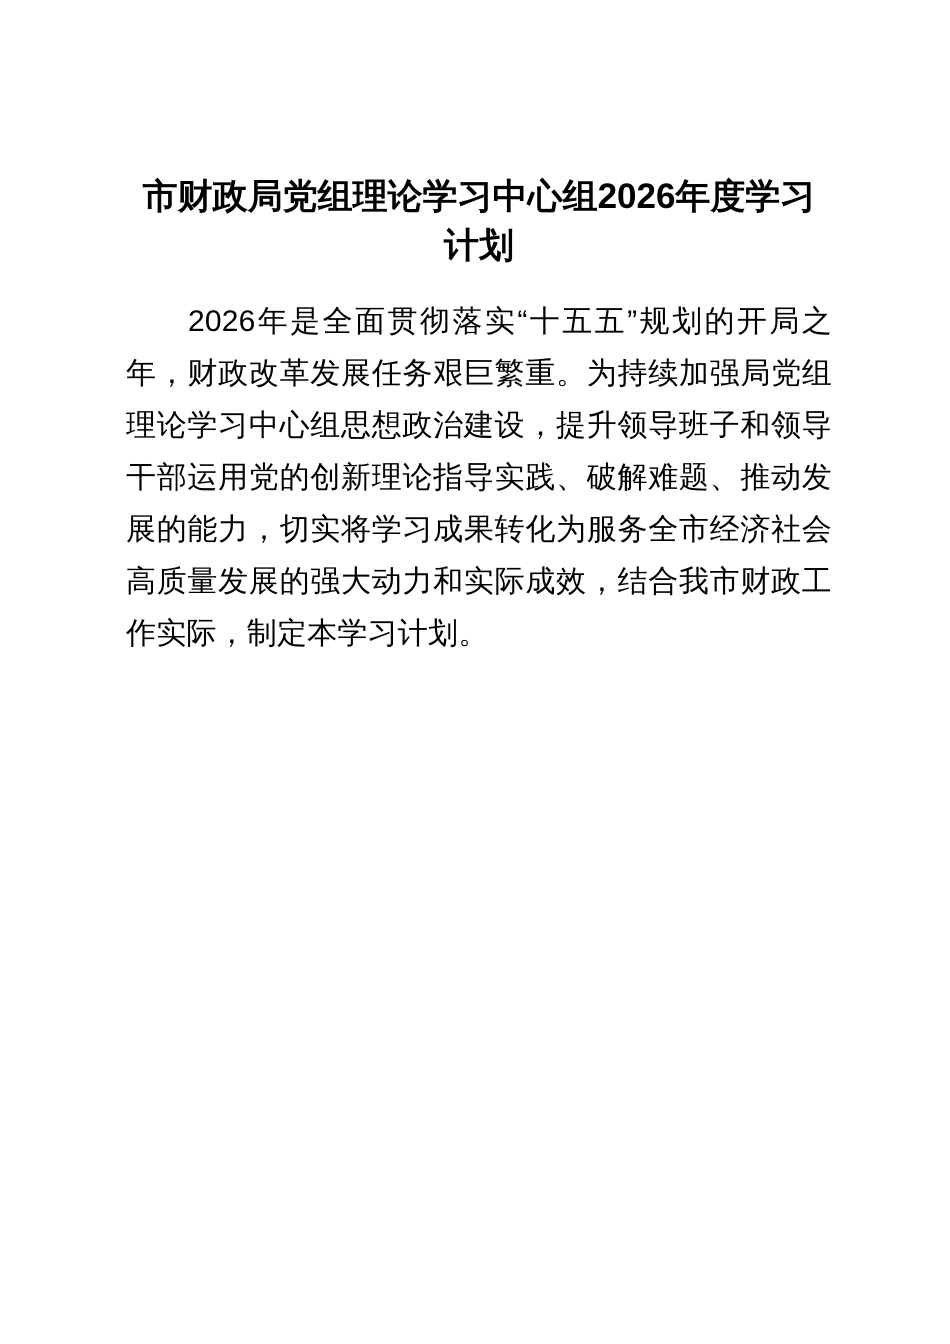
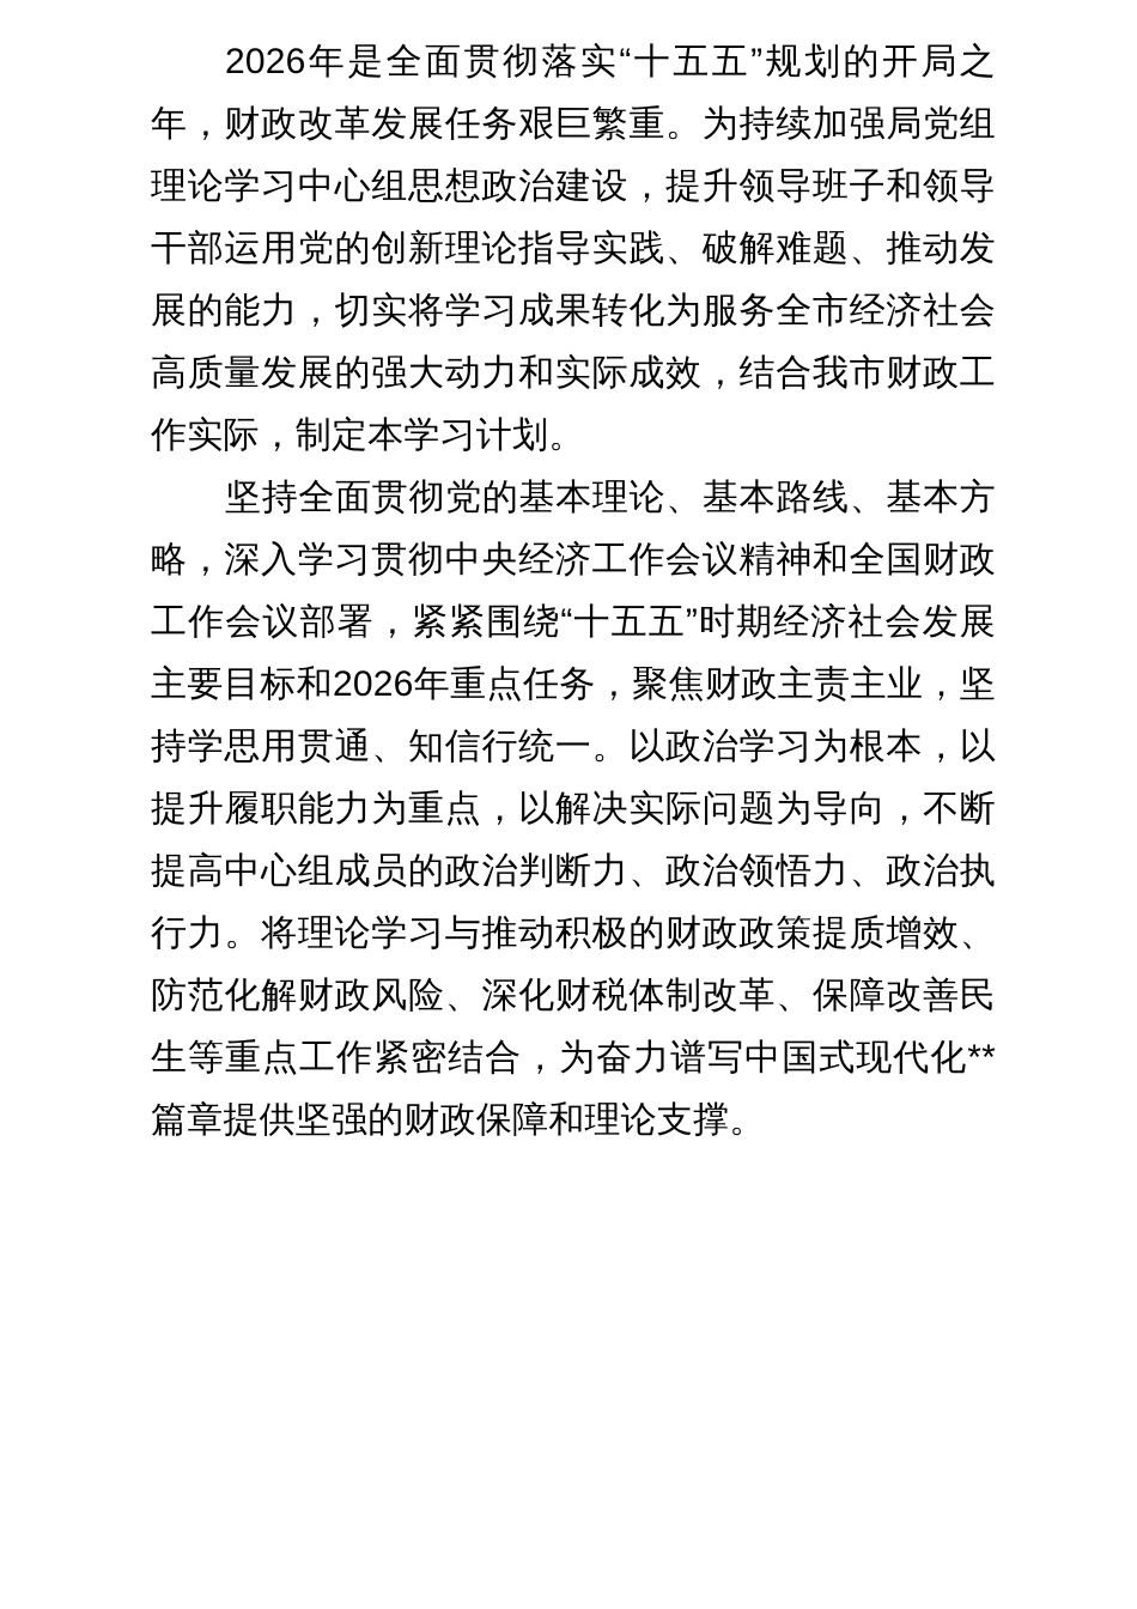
- 市财政局党组理论学习中心组2026年度学习计划
  2026年是全面贯彻落实“十五五”规划的开局之年，财政改革发展任务艰巨繁重。为持续加强局党组理论学习中心组思想政治建设，提升领导班子和领导干部运用党的创新理论指导实践、破解难题、推动发展的能力，切实将学习成果转化为服务全市经济社会高质量发展的强大动力和实际成效，结合我市财政工作实际，制定本学习计划。
+ 坚持全面贯彻党的基本理论、基本路线、基本方略，深入学习贯彻中央经济工作会议精神和全国财政工作会议部署，紧紧围绕“十五五”时期经济社会发展主要目标和2026年重点任务，聚焦财政主责主业，坚持学思用贯通、知信行统一。以政治学习为根本，以提升履职能力为重点，以解决实际问题为导向，不断提高中心组成员的政治判断力、政治领悟力、政治执行力。将理论学习与推动积极的财政政策提质增效、防范化解财政风险、深化财税体制改革、保障改善民生等重点工作紧密结合，为奋力谱写中国式现代化**篇章提供坚强的财政保障和理论支撑。
